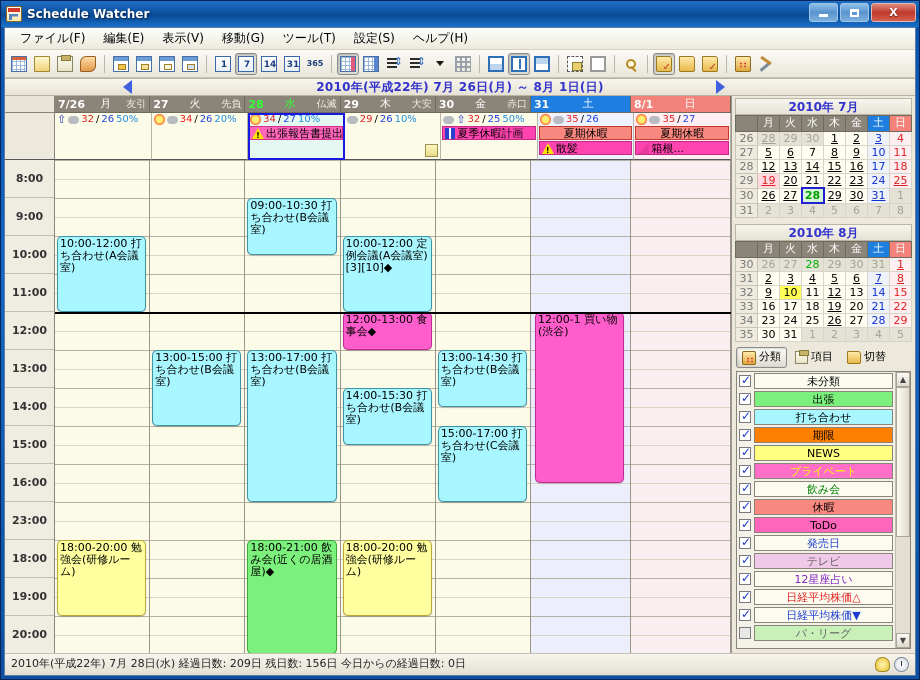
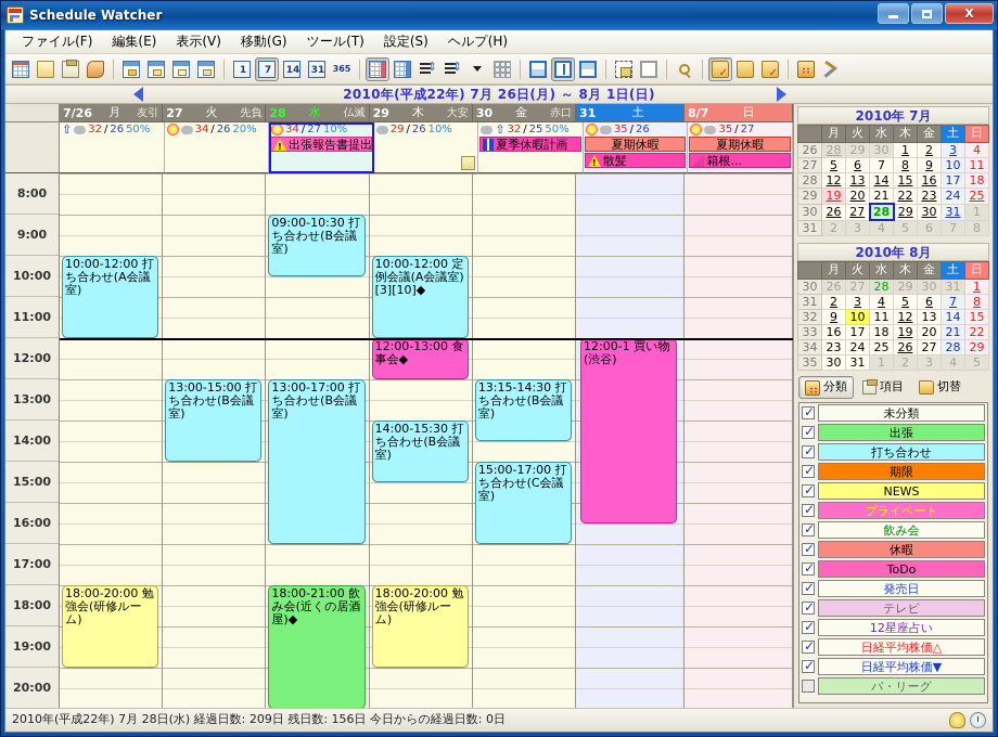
  Schedule Watcher
  X
  ファイル(F)
  編集(E)
  表示(V)
  移動(G)
  ツール(T)
  設定(S)
  ヘルプ(H)
  1
  7
  14
  31
  365
  2010年(平成22年) 7月 26日(月) ～ 8月 1日(日)
  7/26
  月
  友引
  27
  火
  先負
  28
  水
  仏滅
  29
  木
  大安
  30
  金
  赤口
  31
  土
- 8/1
+ 8/7
  日
  ⇧
  32
  /
  26
  50%
  34
  /
  26
  20%
  34
  /
  27
  10%
  出張報告書提出
  29
  /
  26
  10%
  ⇧
  32
  /
  25
  50%
  夏季休暇計画
  35
  /
  26
  夏期休暇
  散髪
  35
  /
  27
  夏期休暇
  箱根...
  8:00
  9:00
  10:00
  11:00
  12:00
  13:00
  14:00
  15:00
  16:00
- 23:00
+ 17:00
  18:00
  19:00
  20:00
  10:00-12:00 打ち合わせ(A会議室)
  18:00-20:00 勉強会(研修ルーム)
  13:00-15:00 打ち合わせ(B会議室)
  09:00-10:30 打ち合わせ(B会議室)
  13:00-17:00 打ち合わせ(B会議室)
  18:00-21:00 飲み会(近くの居酒屋)◆
  10:00-12:00 定例会議(A会議室)[3][10]◆
  12:00-13:00 食事会◆
  14:00-15:30 打ち合わせ(B会議室)
  18:00-20:00 勉強会(研修ルーム)
- 13:00-14:30 打ち合わせ(B会議室)
+ 13:15-14:30 打ち合わせ(B会議室)
  15:00-17:00 打ち合わせ(C会議室)
  12:00-1 買い物(渋谷)
  2010年 7月
  	月	火	水	木	金	土	日
  26	28	29	30	1	2	3	4
  27	5	6	7	8	9	10	11
  28	12	13	14	15	16	17	18
  29	19	20	21	22	23	24	25
  30	26	27	28	29	30	31	1
  31	2	3	4	5	6	7	8
  2010年 8月
  	月	火	水	木	金	土	日
  30	26	27	28	29	30	31	1
  31	2	3	4	5	6	7	8
  32	9	10	11	12	13	14	15
  33	16	17	18	19	20	21	22
  34	23	24	25	26	27	28	29
  35	30	31	1	2	3	4	5
  分類
  項目
  切替
  未分類
  出張
  打ち合わせ
  期限
  NEWS
  プライベート
  飲み会
  休暇
  ToDo
  発売日
  テレビ
  12星座占い
  日経平均株価△
  日経平均株価▼
  パ・リーグ
- ▲
- ▼
  2010年(平成22年) 7月 28日(水) 経過日数: 209日 残日数: 156日 今日からの経過日数: 0日
